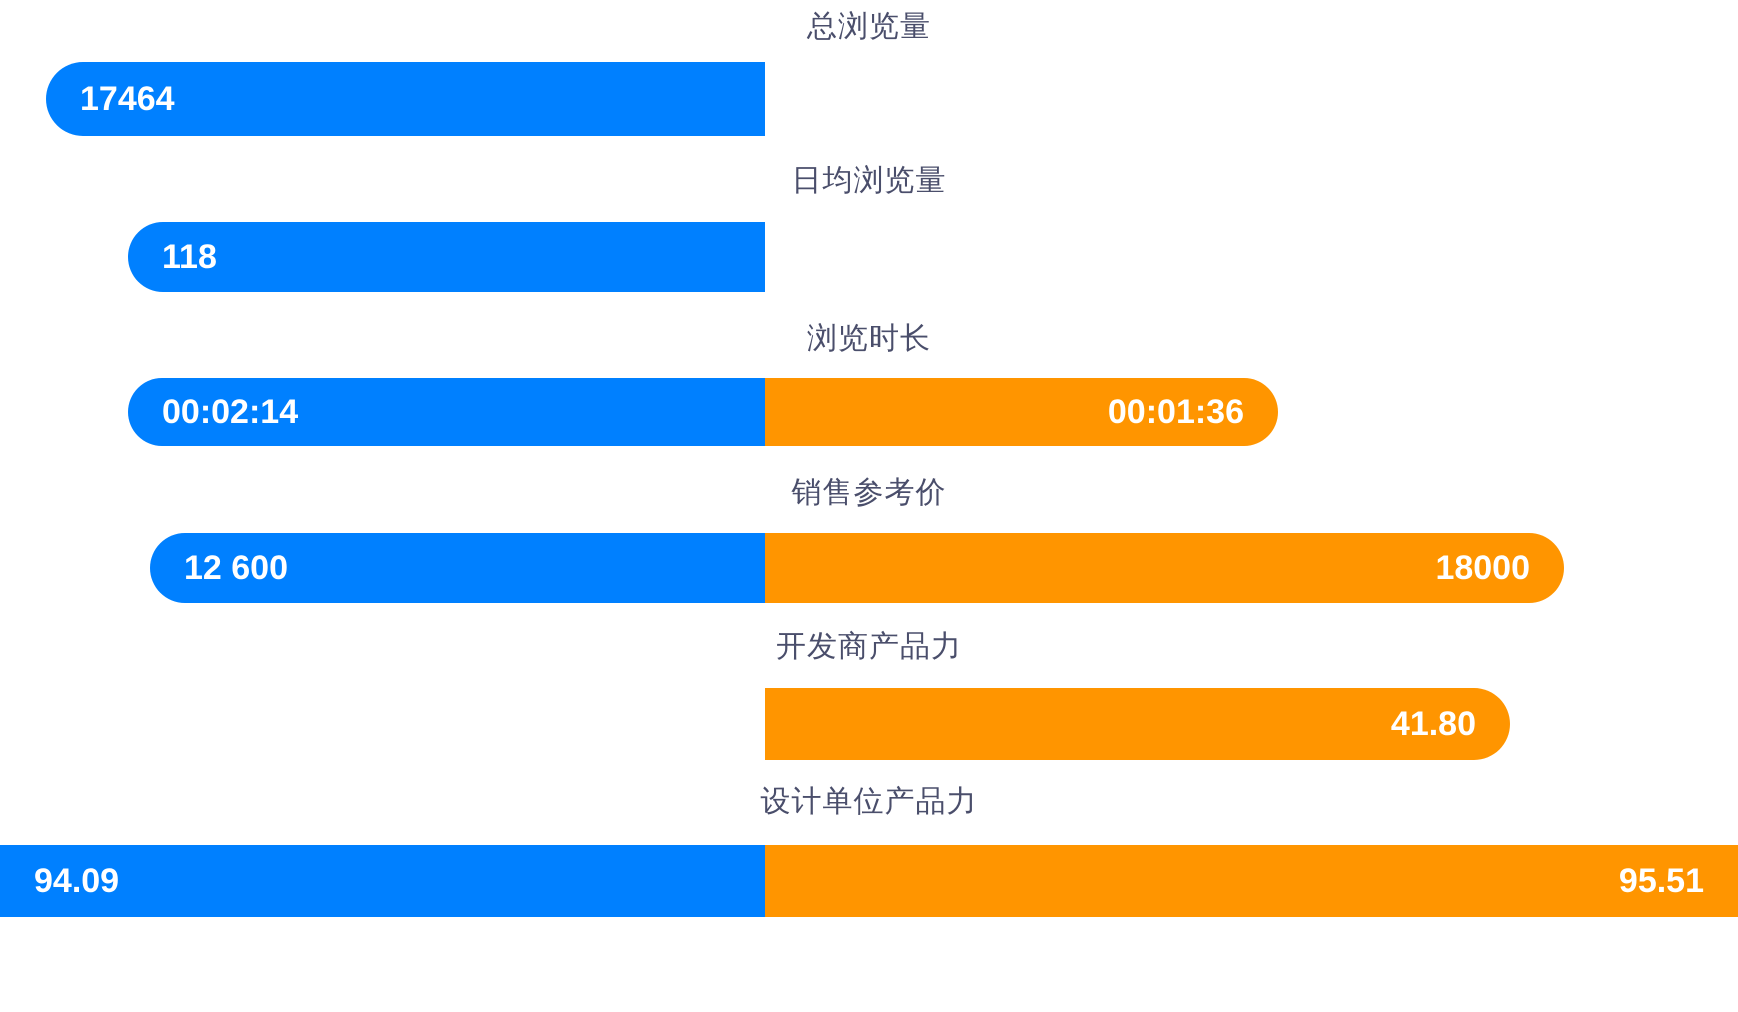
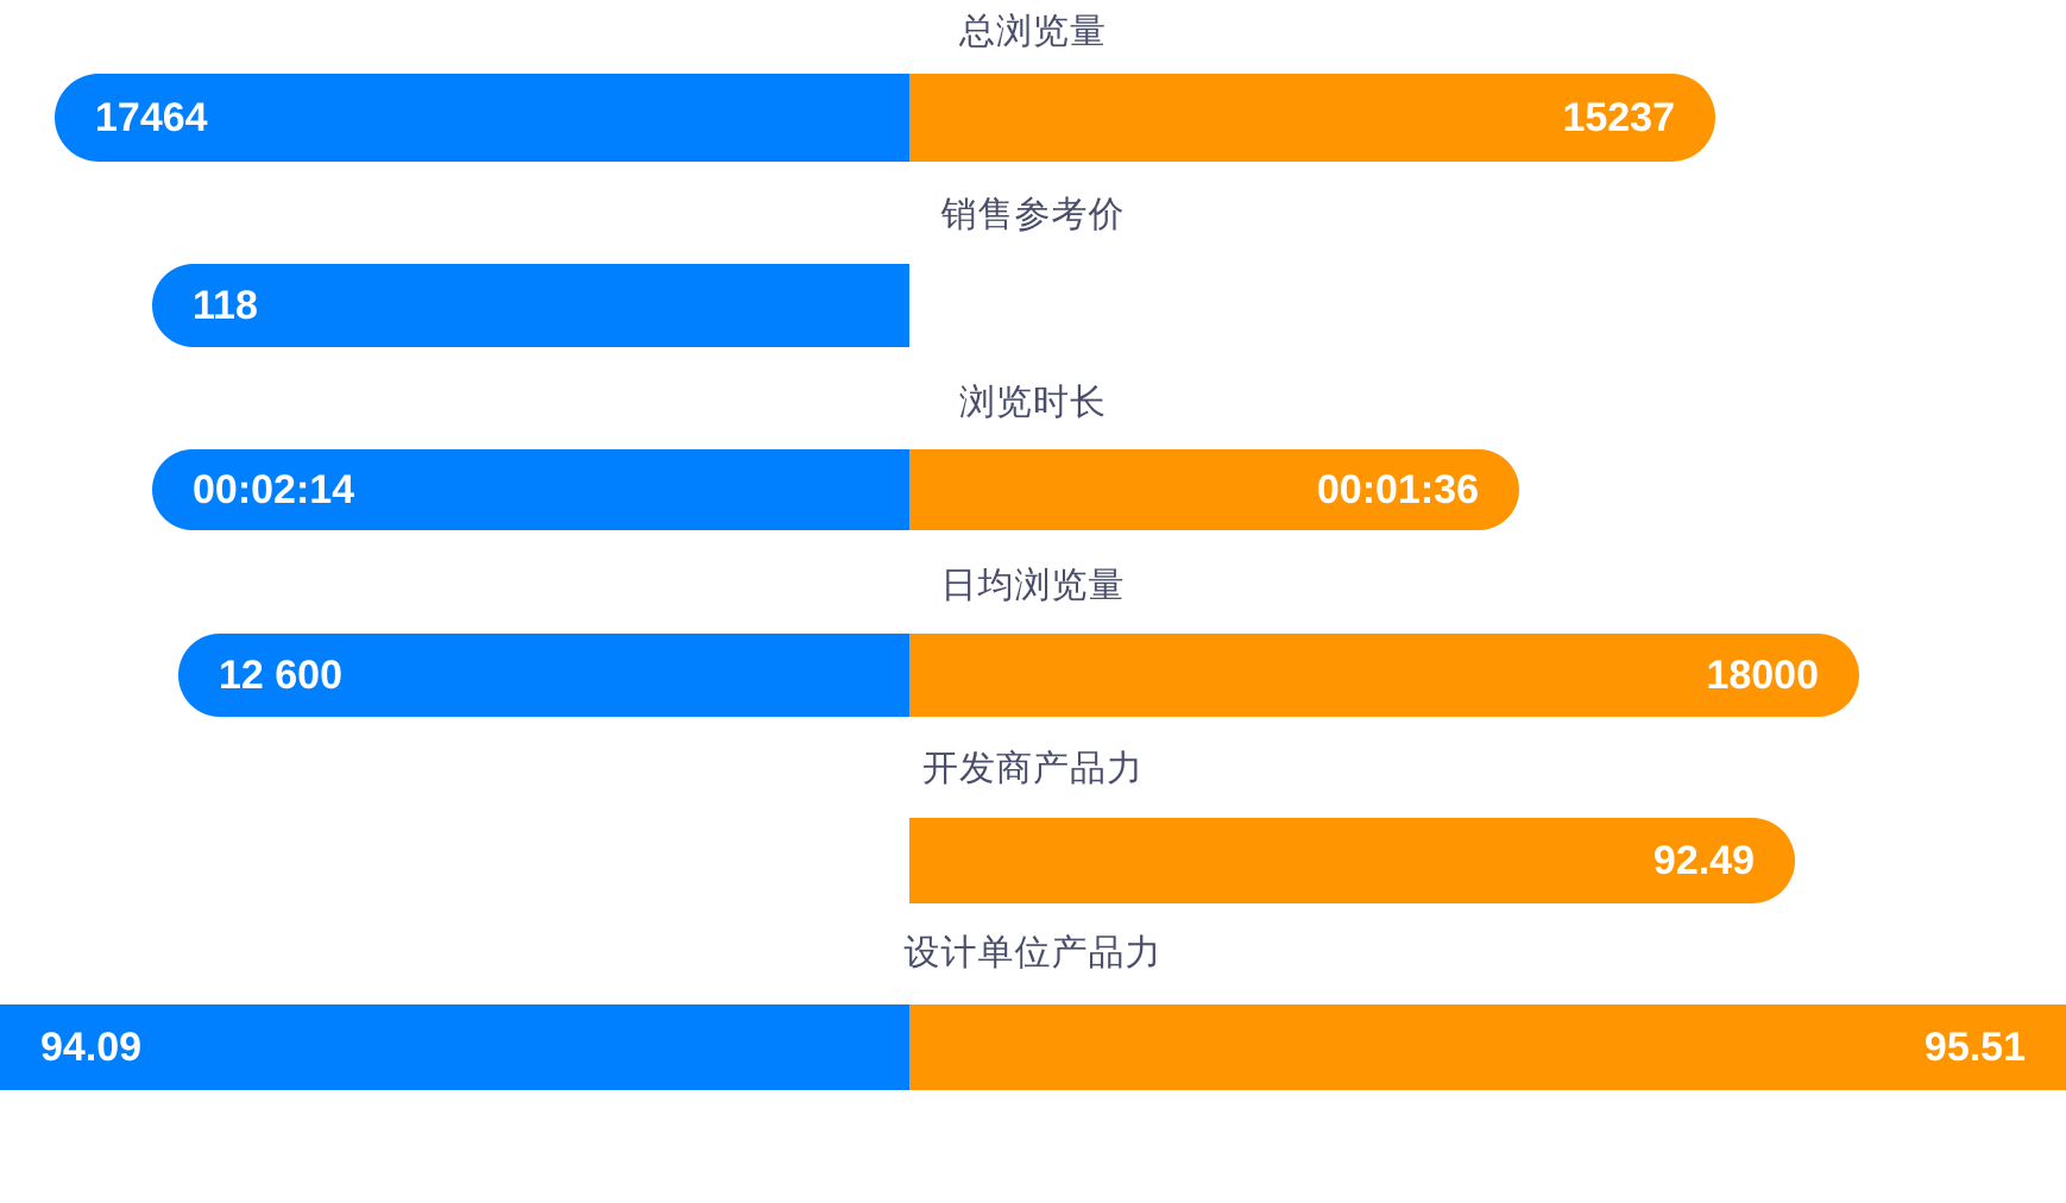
  总浏览量
  17464
+ 15237
- 日均浏览量
+ 销售参考价
  118
  浏览时长
  00:02:14
  00:01:36
- 销售参考价
+ 日均浏览量
  12 600
  18000
  开发商产品力
- 41.80
+ 92.49
  设计单位产品力
  94.09
  95.51
